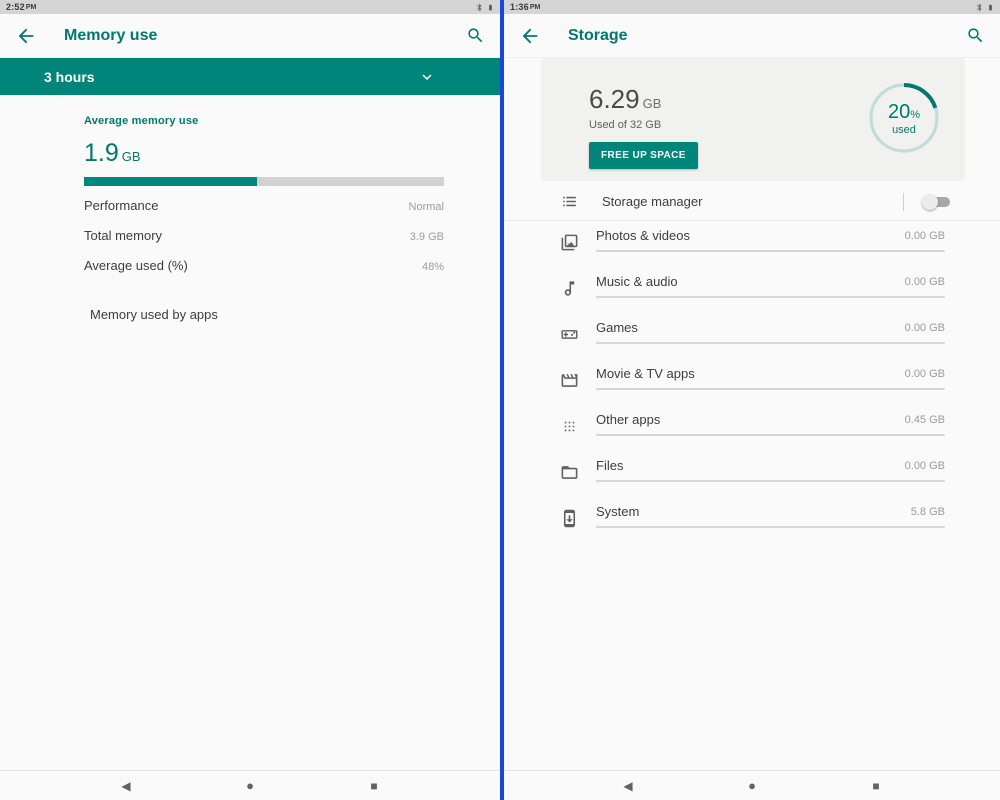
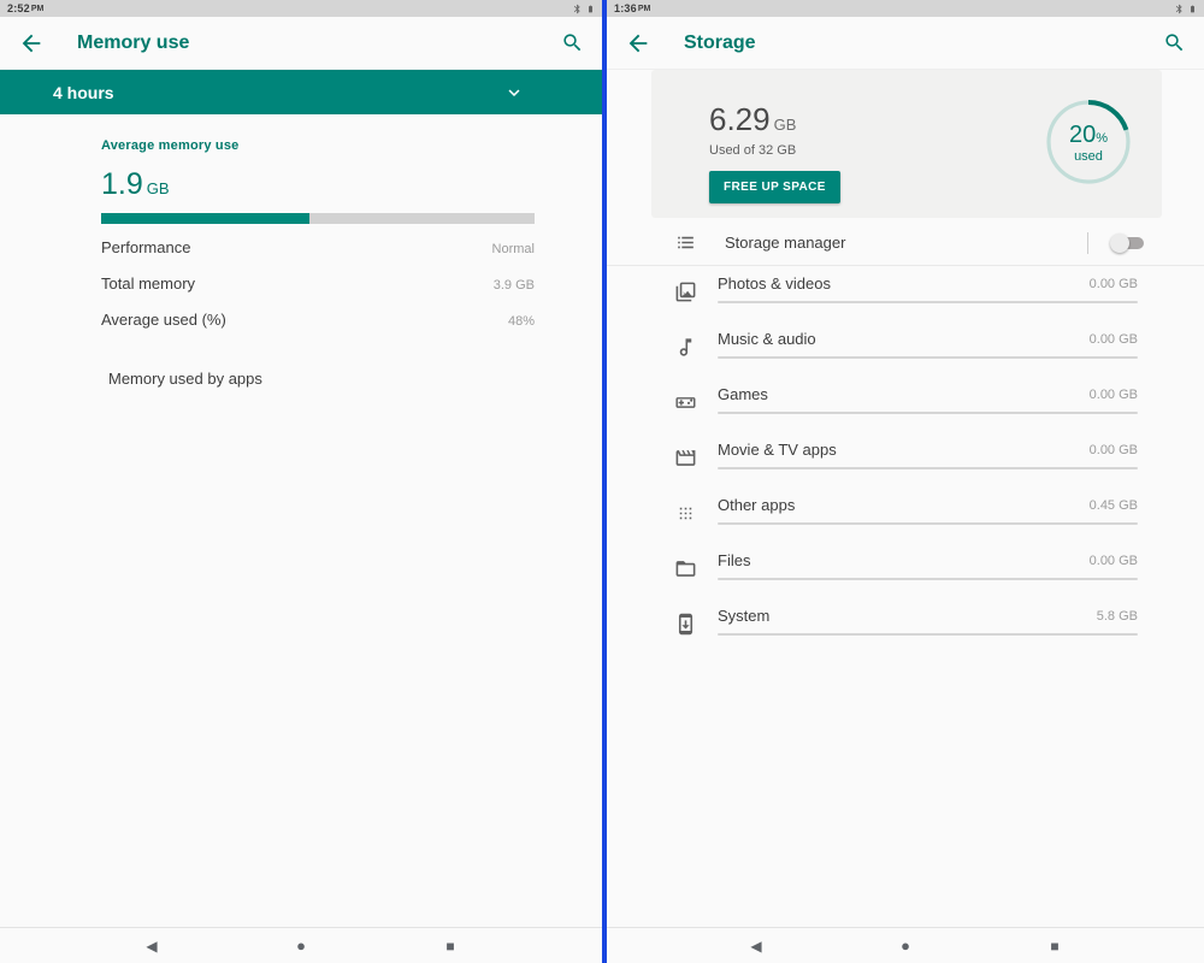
  2:52
  Memory use
- 3 hours
+ 4 hours
  Average memory use
  1.9 GB
  Performance
  Normal
  Total memory
  3.9 GB
  Average used (%)
  48%
  Memory used by apps
  ◀
  ●
  ■
  1:36
  Storage
  6.29 GB
  Used of 32 GB
  FREE UP SPACE
  20%
  used
  Storage manager
  Photos & videos
  0.00 GB
  Music & audio
  0.00 GB
  Games
  0.00 GB
  Movie & TV apps
  0.00 GB
  Other apps
  0.45 GB
  Files
  0.00 GB
  System
  5.8 GB
  ◀
  ●
  ■
